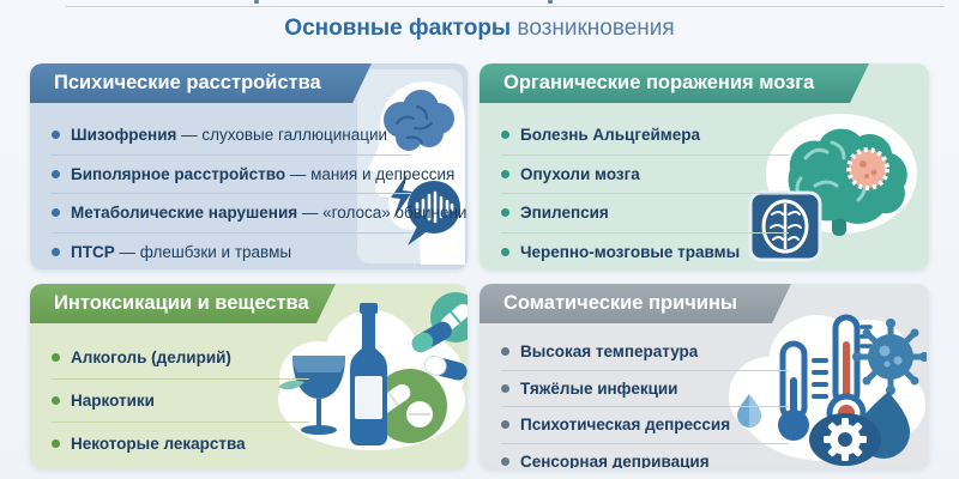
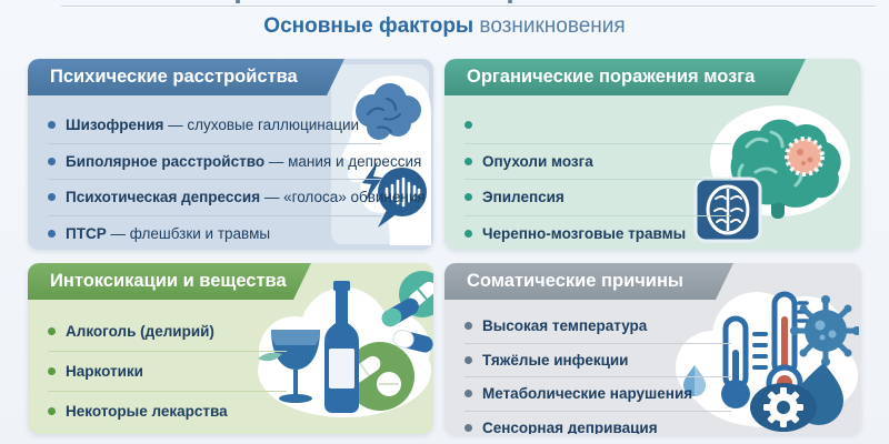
  Основные факторы возникновения
  Психические расстройства
  Шизофрения — слуховые галлюцинации
  Биполярное расстройство — мания и депрессия
- Метаболические нарушения — «голоса» обвинени
+ Психотическая депрессия — «голоса» обвинения
  ПТСР — флешбзки и травмы
  Органические поражения мозга
- Болезнь Альцгеймера
  Опухоли мозга
  Эпилепсия
  Черепно-мозговые травмы
  Интоксикации и вещества
  Алкоголь (делирий)
  Наркотики
  Некоторые лекарства
  Соматические причины
  Высокая температура
  Тяжёлые инфекции
- Психотическая депрессия
+ Метаболические нарушения
  Сенсорная депривация
